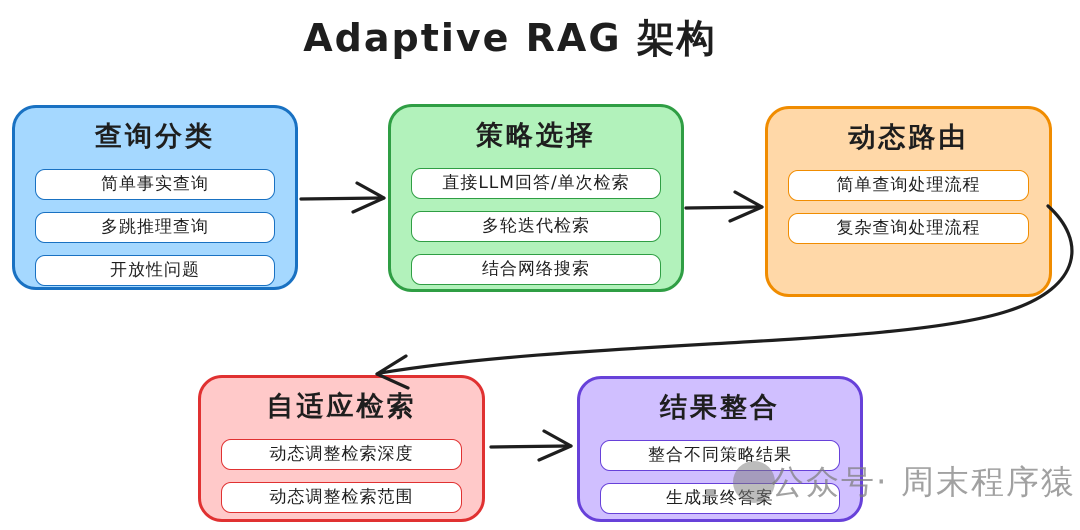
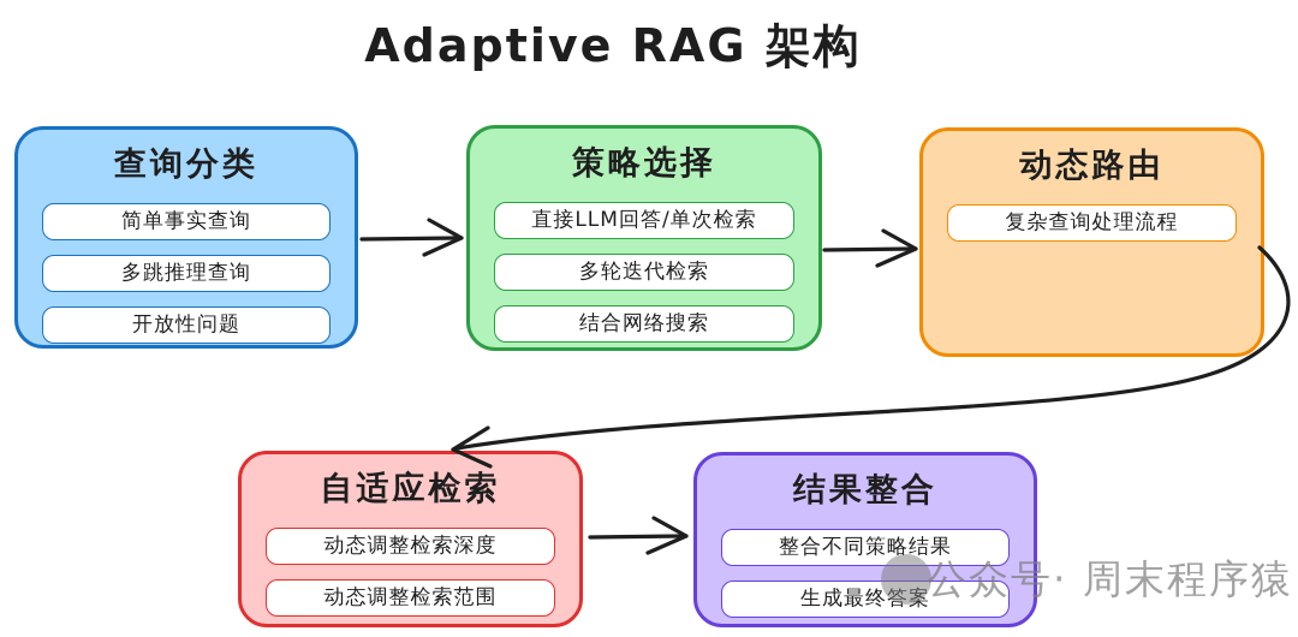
  Adaptive RAG 架构
  查询分类
  简单事实查询
  多跳推理查询
  开放性问题
  策略选择
  直接LLM回答/单次检索
  多轮迭代检索
  结合网络搜索
  动态路由
- 简单查询处理流程
  复杂查询处理流程
  自适应检索
  动态调整检索深度
  动态调整检索范围
  结果整合
  整合不同策略结果
  生成最终答案
  公众号· 周末程序猿
